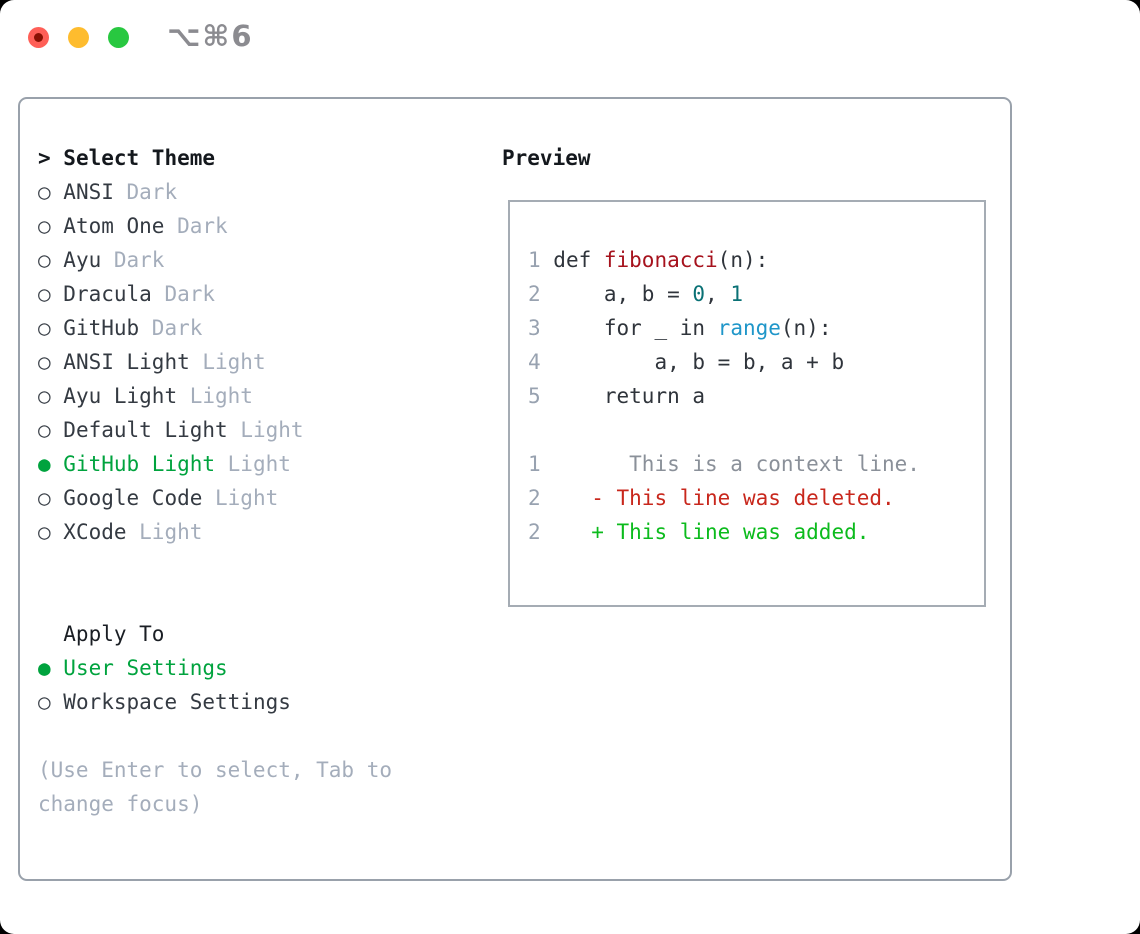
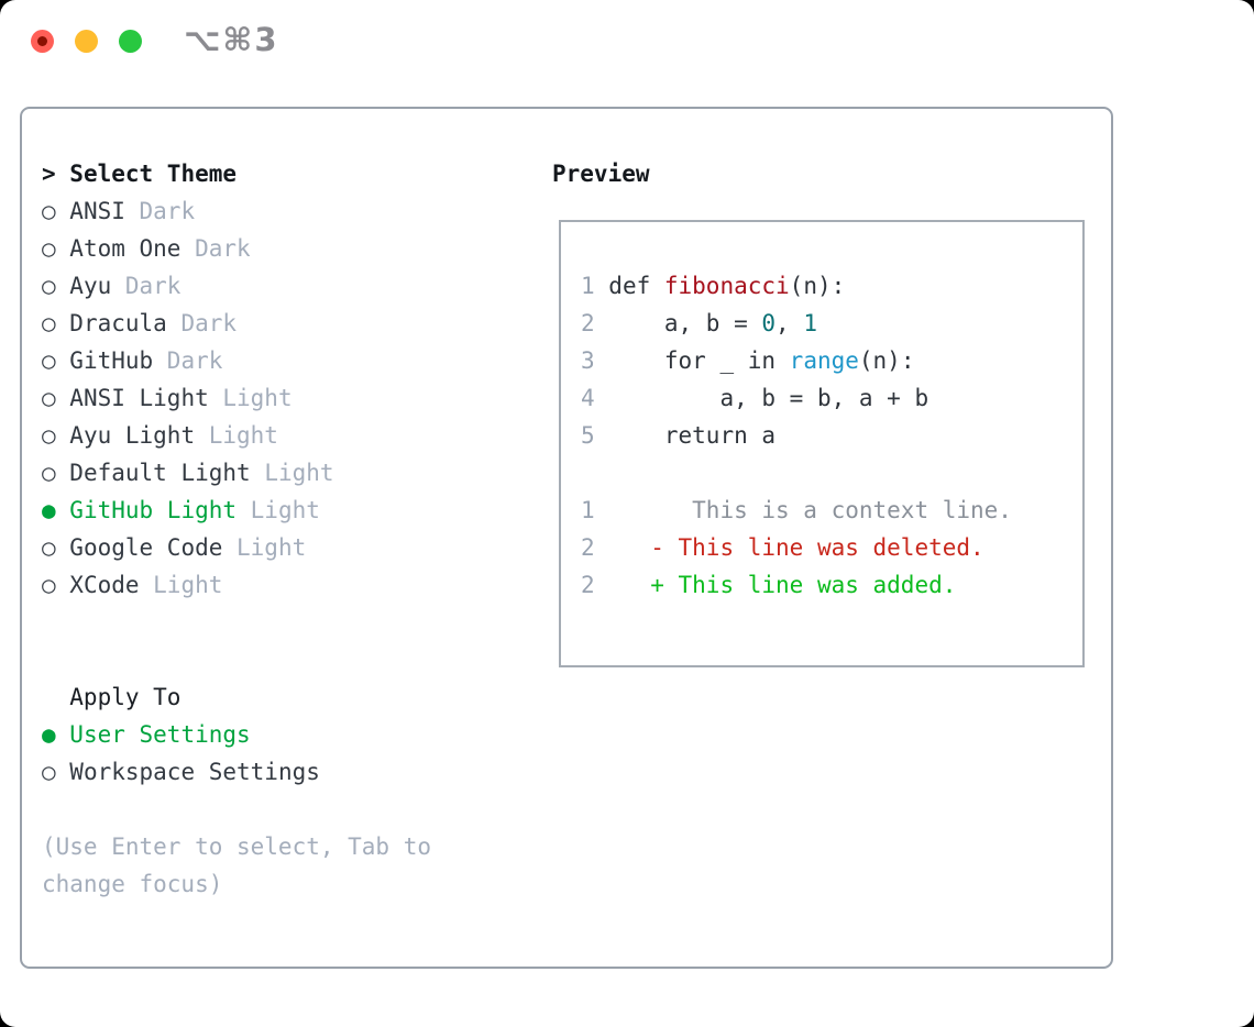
- ⌥⌘6
+ ⌥⌘3
  > Select Theme
  ○ ANSI Dark
  ○ Atom One Dark
  ○ Ayu Dark
  ○ Dracula Dark
  ○ GitHub Dark
  ○ ANSI Light Light
  ○ Ayu Light Light
  ○ Default Light Light
  ● GitHub Light Light
  ○ Google Code Light
  ○ XCode Light
  Apply To
  ● User Settings
  ○ Workspace Settings
  (Use Enter to select, Tab to
  change focus)
  Preview
  1 def fibonacci(n):
  2 a, b = 0, 1
  3 for _ in range(n):
  4 a, b = b, a + b
  5 return a
  1 This is a context line.
  2 - This line was deleted.
  2 + This line was added.
